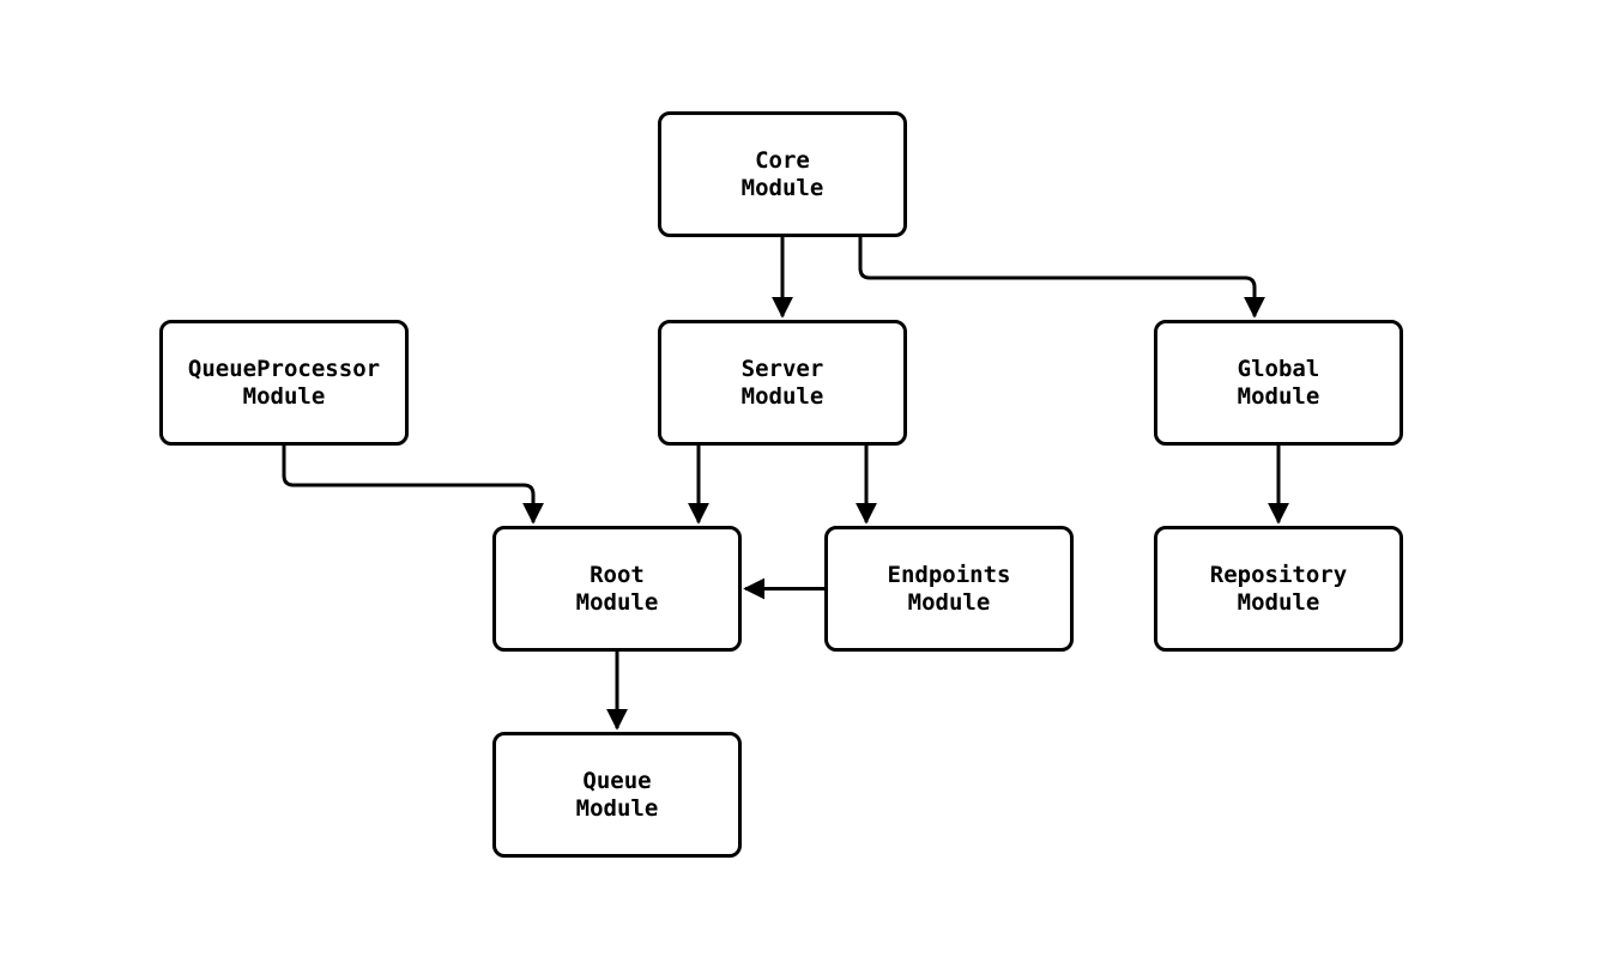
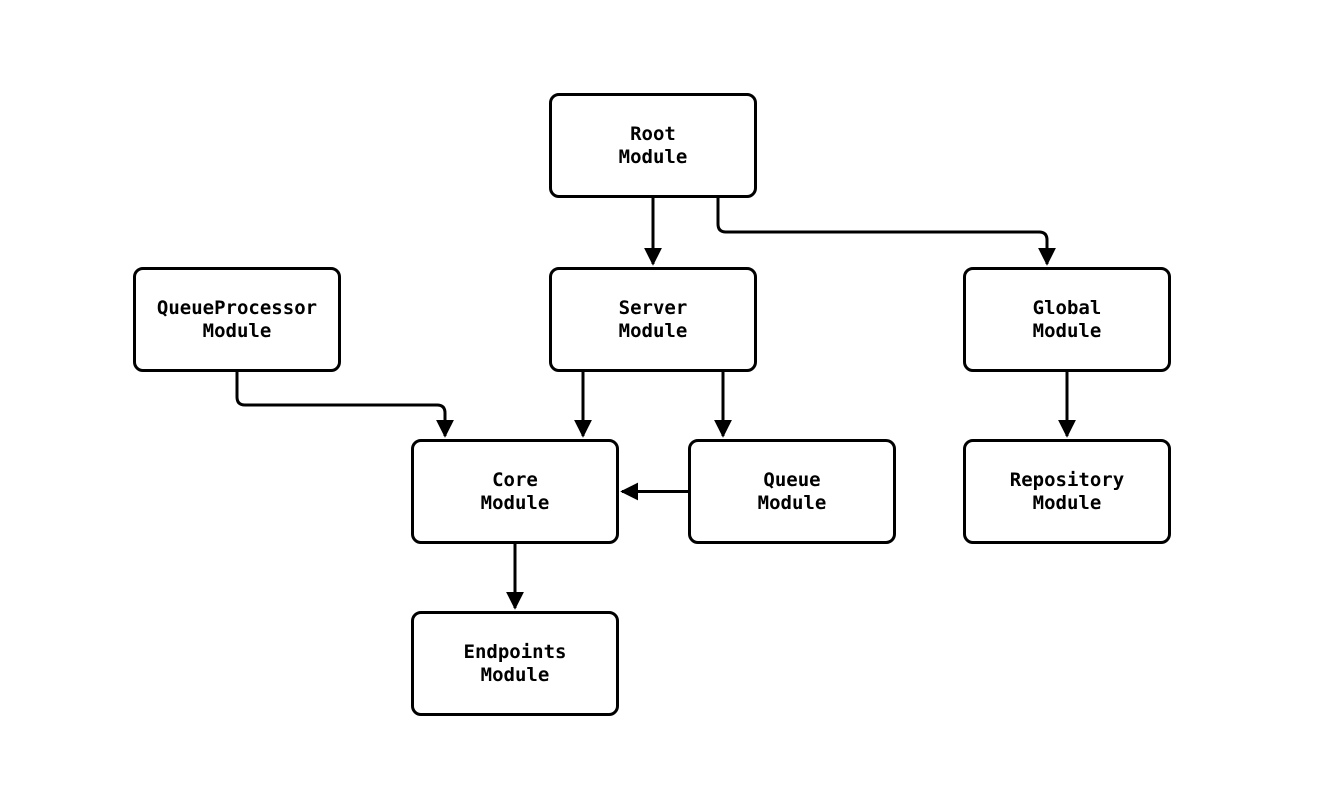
- Core
+ Root
  Module
  QueueProcessor
  Module
  Server
  Module
  Global
  Module
- Root
+ Core
  Module
- Endpoints
+ Queue
  Module
  Repository
  Module
- Queue
+ Endpoints
  Module
